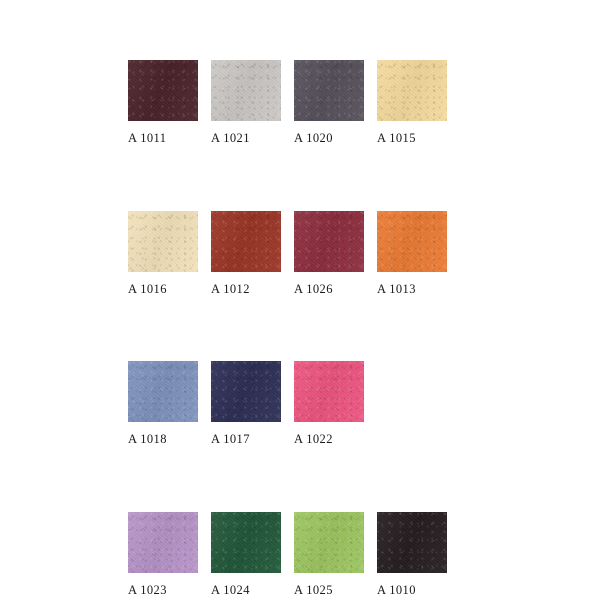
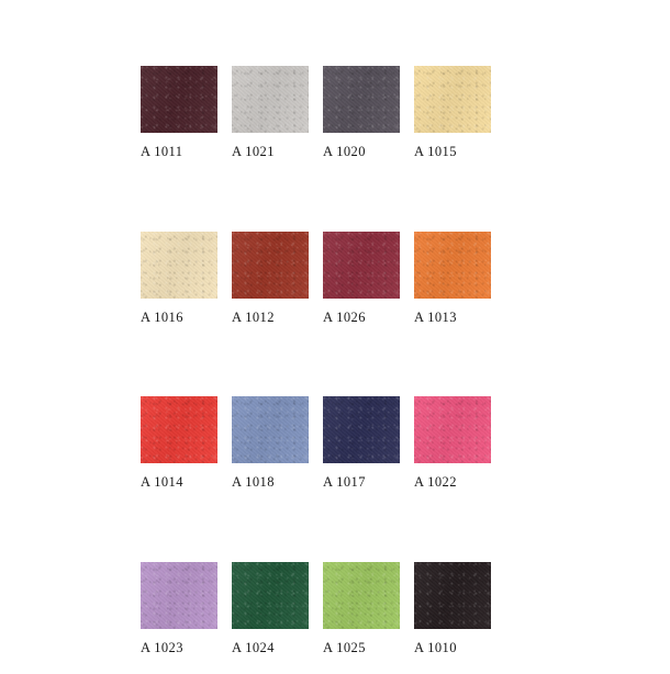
  A 1011
  A 1021
  A 1020
  A 1015
  A 1016
  A 1012
  A 1026
  A 1013
+ A 1014
  A 1018
  A 1017
  A 1022
  A 1023
  A 1024
  A 1025
  A 1010
